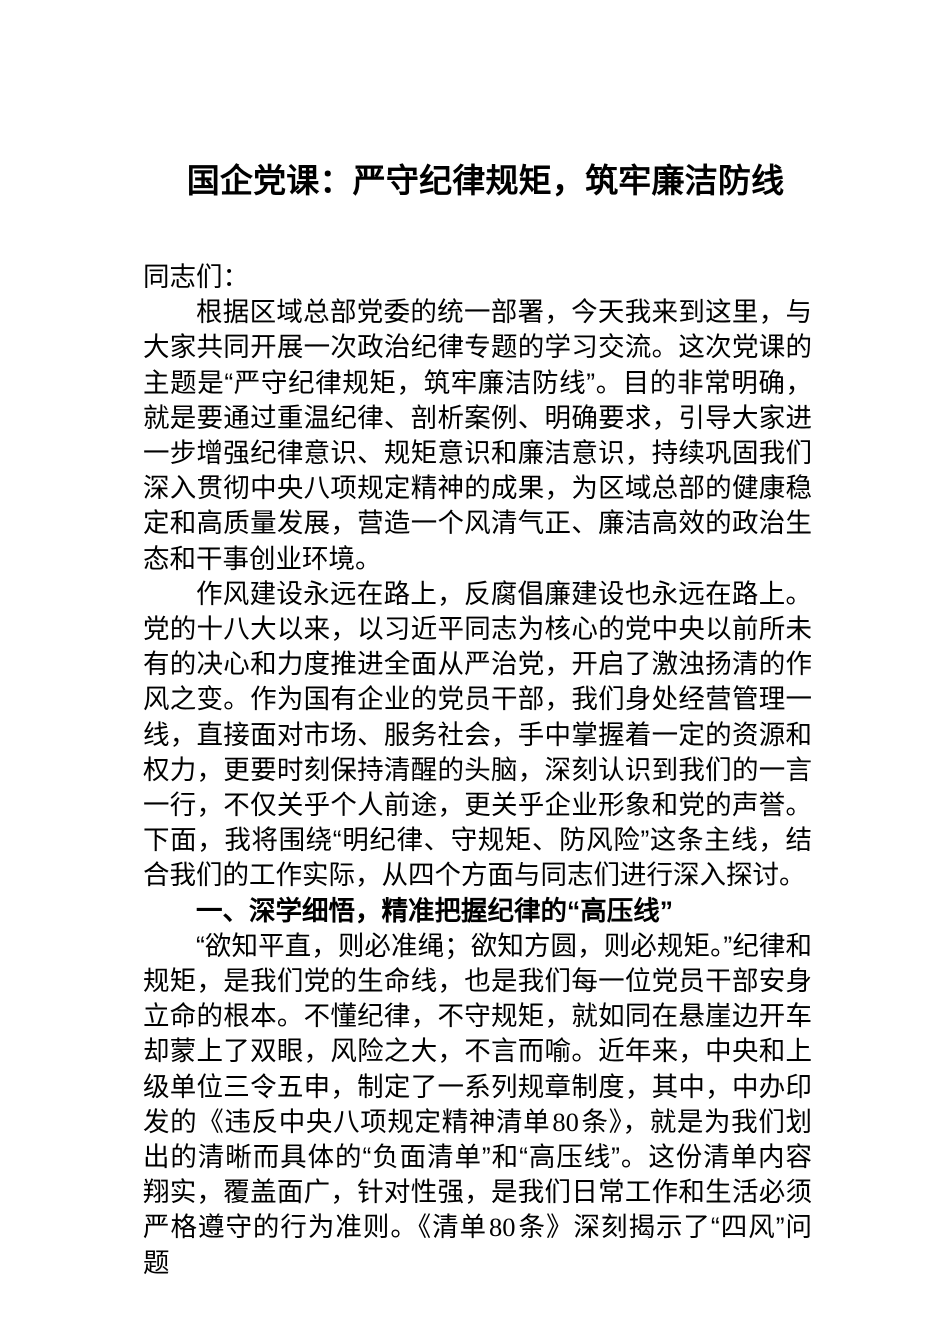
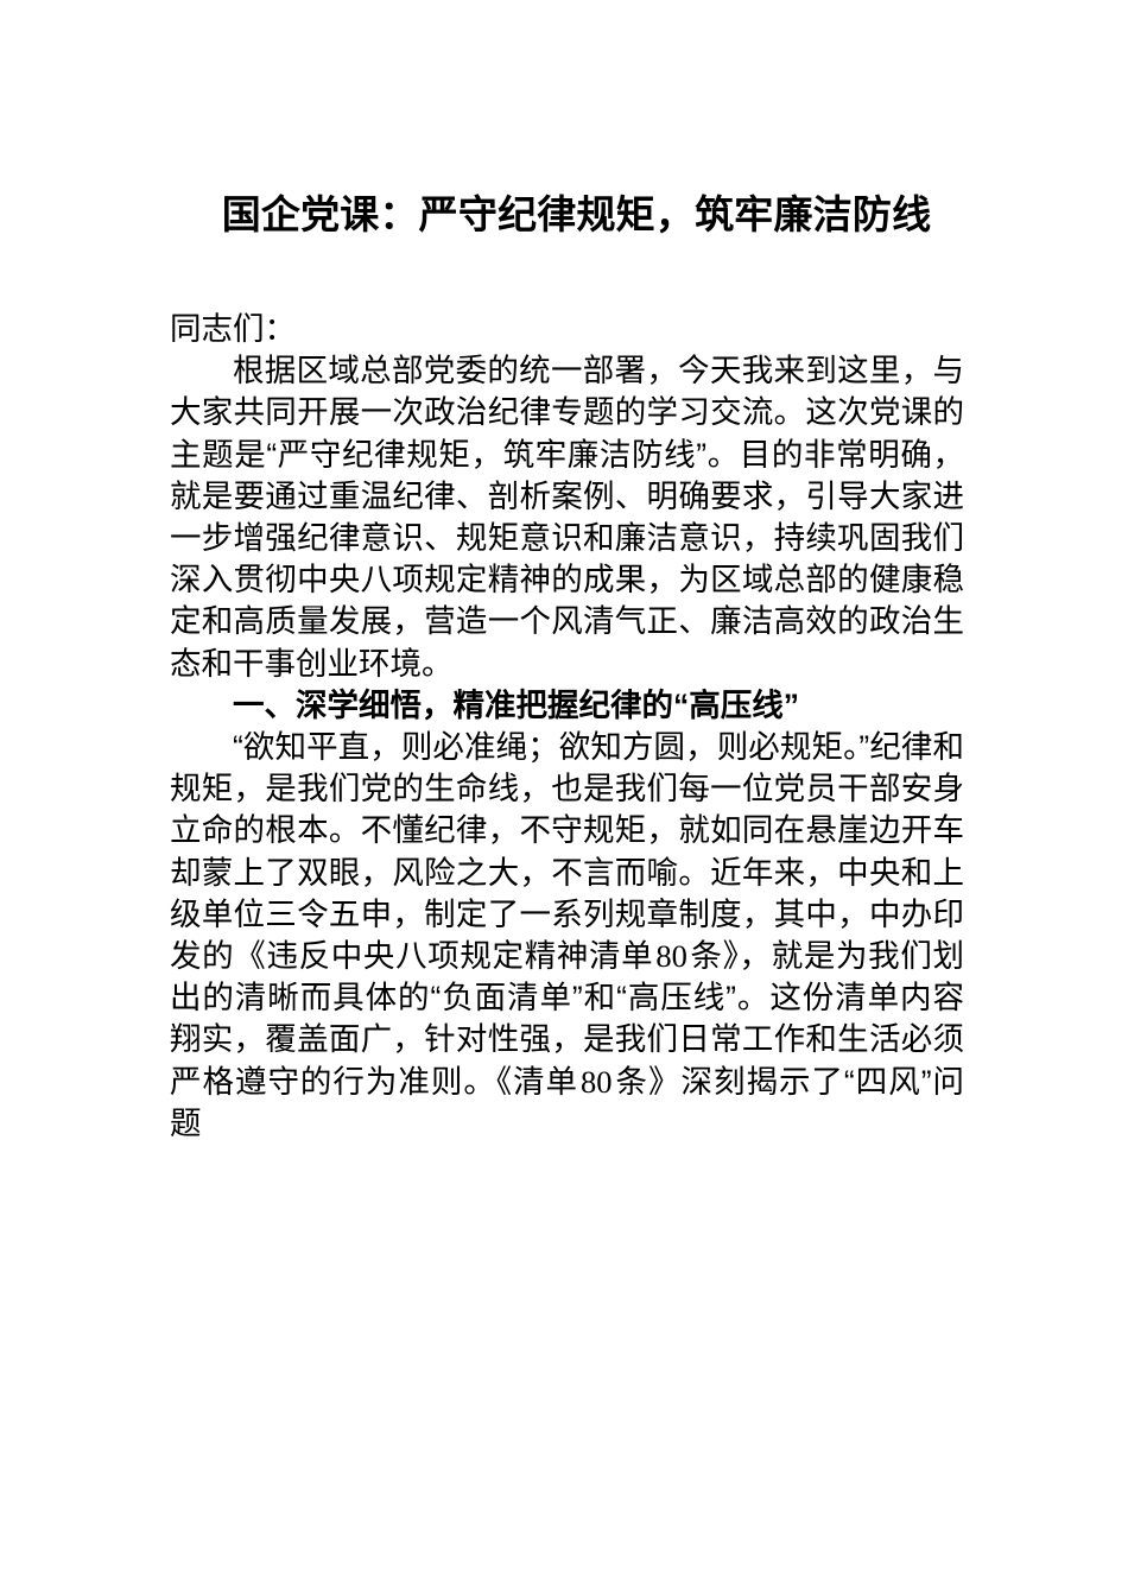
  国企党课：严守纪律规矩，筑牢廉洁防线
  同志们：
  根据区域总部党委的统一部署，今天我来到这里，与大家共同开展一次政治纪律专题的学习交流。这次党课的主题是“严守纪律规矩，筑牢廉洁防线”。目的非常明确，就是要通过重温纪律、剖析案例、明确要求，引导大家进一步增强纪律意识、规矩意识和廉洁意识，持续巩固我们深入贯彻中央八项规定精神的成果，为区域总部的健康稳定和高质量发展，营造一个风清气正、廉洁高效的政治生态和干事创业环境。
- 作风建设永远在路上，反腐倡廉建设也永远在路上。党的十八大以来，以习近平同志为核心的党中央以前所未有的决心和力度推进全面从严治党，开启了激浊扬清的作风之变。作为国有企业的党员干部，我们身处经营管理一线，直接面对市场、服务社会，手中掌握着一定的资源和权力，更要时刻保持清醒的头脑，深刻认识到我们的一言一行，不仅关乎个人前途，更关乎企业形象和党的声誉。下面，我将围绕“明纪律、守规矩、防风险”这条主线，结合我们的工作实际，从四个方面与同志们进行深入探讨。
  一、深学细悟，精准把握纪律的“高压线”
  “欲知平直，则必准绳；欲知方圆，则必规矩。”纪律和规矩，是我们党的生命线，也是我们每一位党员干部安身立命的根本。不懂纪律，不守规矩，就如同在悬崖边开车却蒙上了双眼，风险之大，不言而喻。近年来，中央和上级单位三令五申，制定了一系列规章制度，其中，中办印发的《违反中央八项规定精神清单80条》，就是为我们划出的清晰而具体的“负面清单”和“高压线”。这份清单内容翔实，覆盖面广，针对性强，是我们日常工作和生活必须严格遵守的行为准则。《清单80条》深刻揭示了“四风”问题
